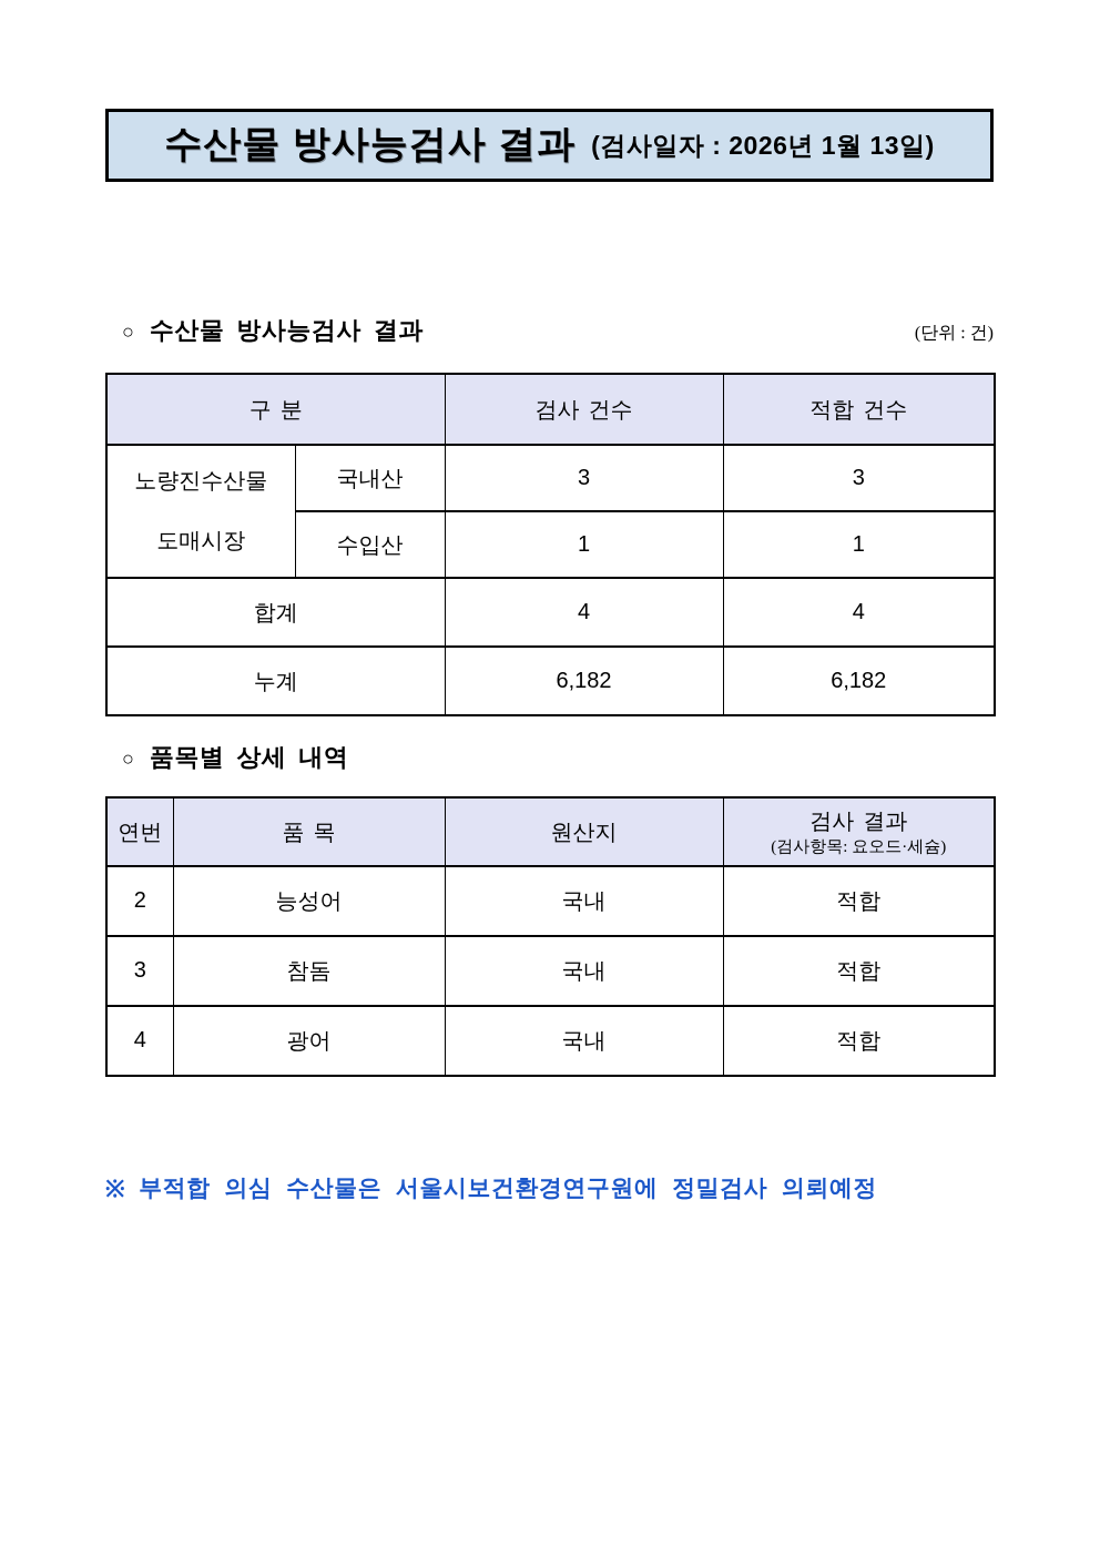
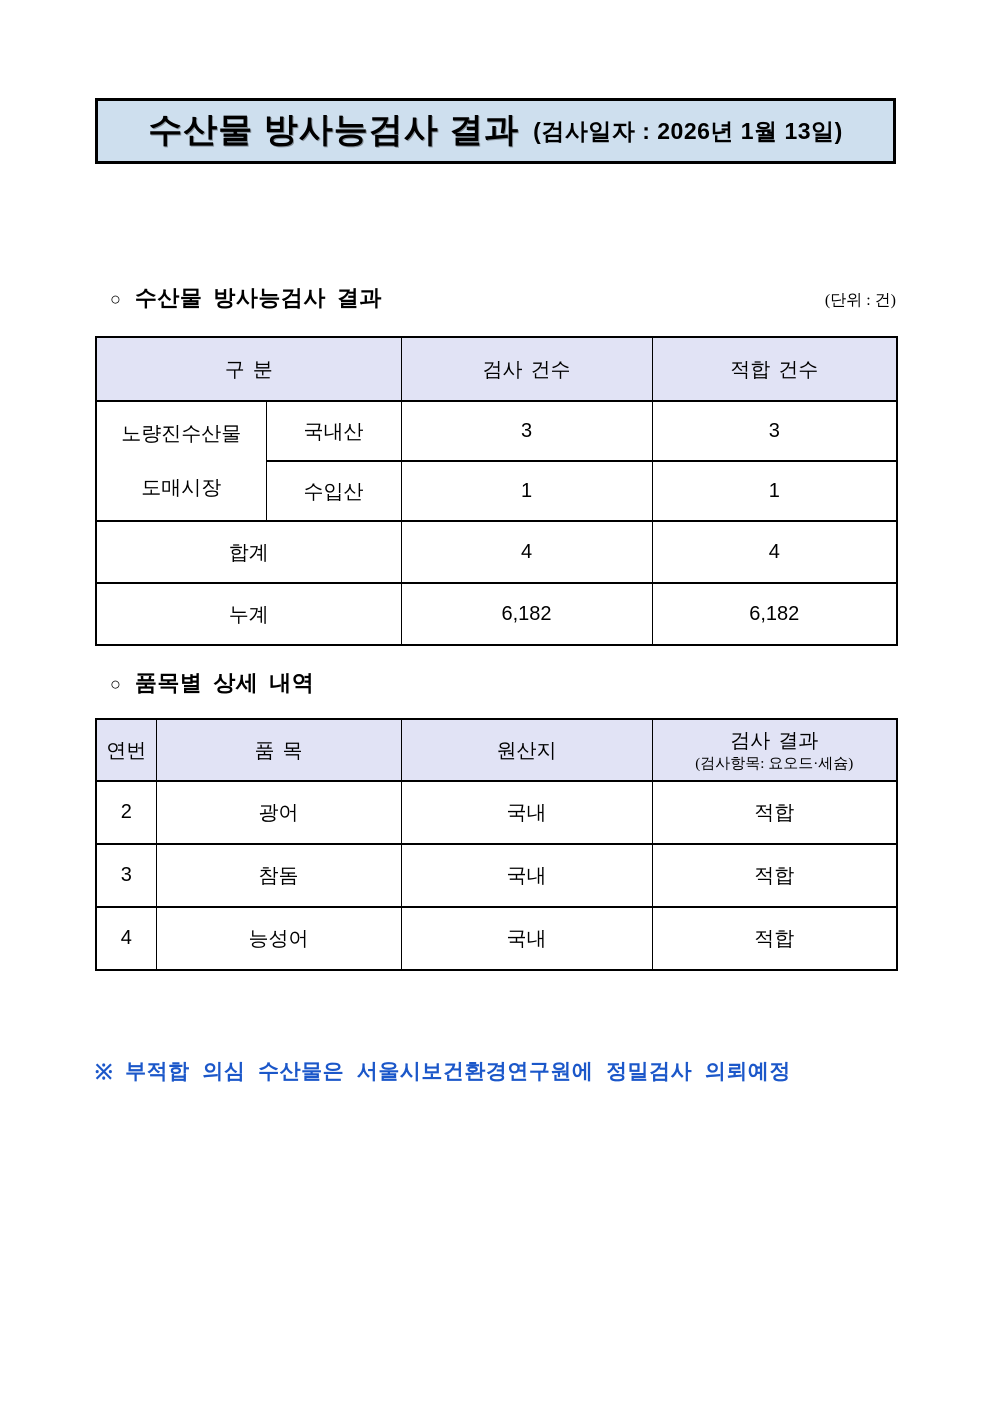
  수산물 방사능검사 결과
  (검사일자 : 2026년 1월 13일)
  ○
  수산물 방사능검사 결과
  (단위 : 건)
  구 분	검사 건수	적합 건수
  노량진수산물 도매시장	국내산	3	3
  수입산	1	1
  합계	4	4
  누계	6,182	6,182
  ○
  품목별 상세 내역
  연번	품 목	원산지	검사 결과 (검사항목: 요오드·세슘)
- 2	능성어	국내	적합
+ 2	광어	국내	적합
  3	참돔	국내	적합
- 4	광어	국내	적합
+ 4	능성어	국내	적합
  ※
  부적합 의심 수산물은 서울시보건환경연구원에 정밀검사 의뢰예정
